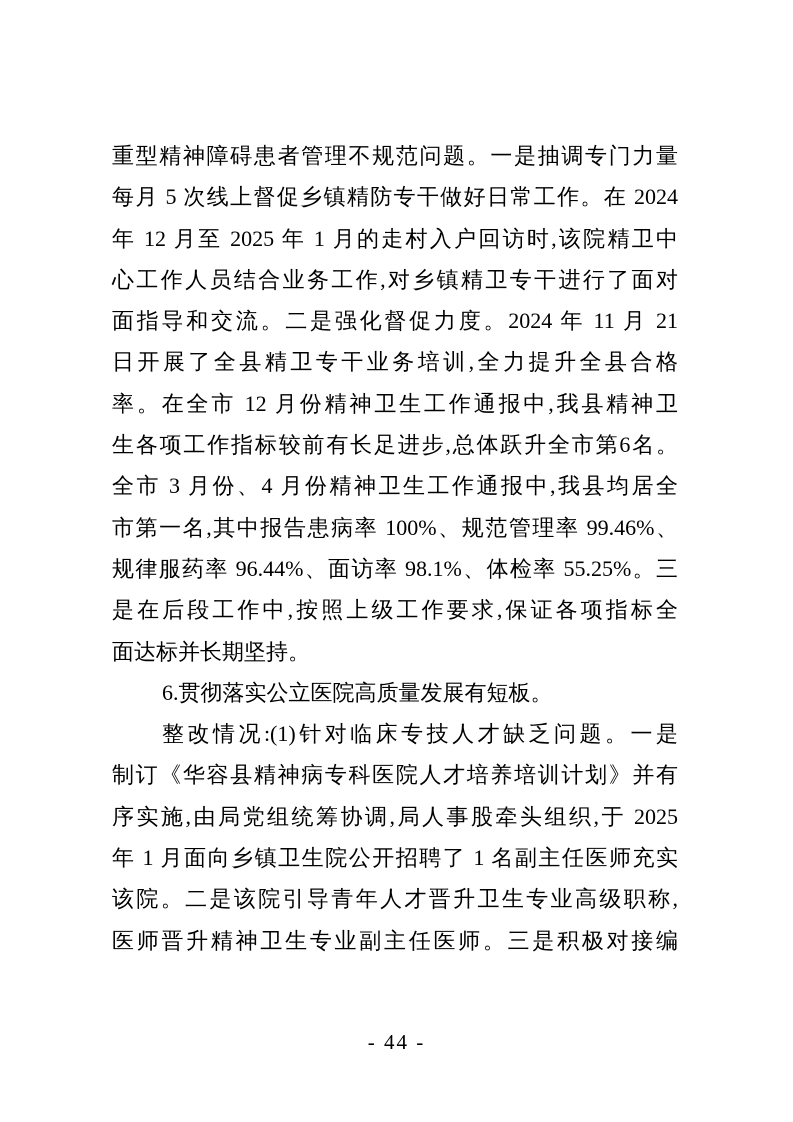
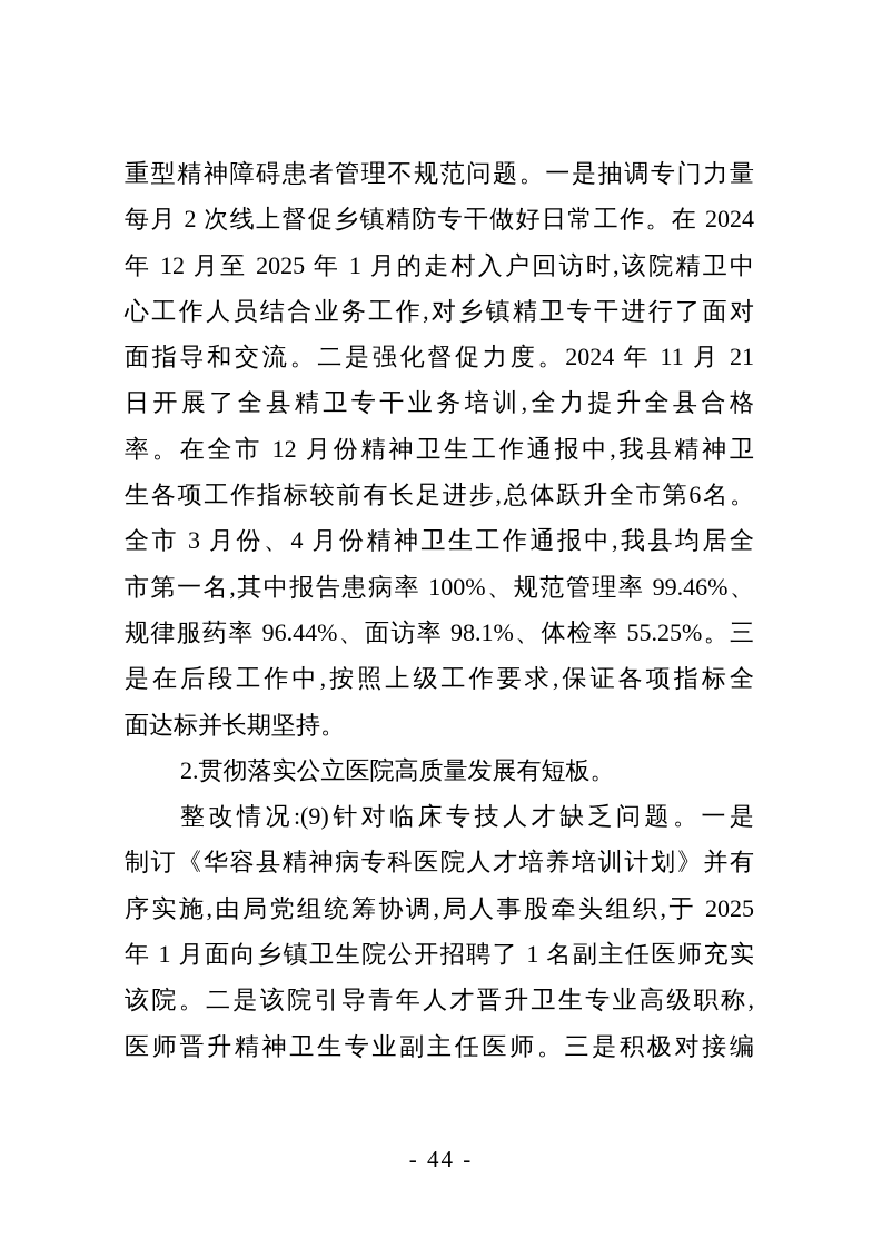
  重型精神障碍患者管理不规范问题。一是抽调专门力量
- 每月 5 次线上督促乡镇精防专干做好日常工作。在 2024
+ 每月 2 次线上督促乡镇精防专干做好日常工作。在 2024
  年 12 月至 2025 年 1 月的走村入户回访时,该院精卫中
  心工作人员结合业务工作,对乡镇精卫专干进行了面对
  面指导和交流。二是强化督促力度。2024 年 11 月 21
  日开展了全县精卫专干业务培训,全力提升全县合格
  率。在全市 12 月份精神卫生工作通报中,我县精神卫
  生各项工作指标较前有长足进步,总体跃升全市第6名。
  全市 3 月份、4 月份精神卫生工作通报中,我县均居全
  市第一名,其中报告患病率 100%、规范管理率 99.46%、
  规律服药率 96.44%、面访率 98.1%、体检率 55.25%。三
  是在后段工作中,按照上级工作要求,保证各项指标全
  面达标并长期坚持。
- 6.贯彻落实公立医院高质量发展有短板。
+ 2.贯彻落实公立医院高质量发展有短板。
- 整改情况:(1)针对临床专技人才缺乏问题。一是
+ 整改情况:(9)针对临床专技人才缺乏问题。一是
  制订《华容县精神病专科医院人才培养培训计划》并有
  序实施,由局党组统筹协调,局人事股牵头组织,于 2025
  年 1 月面向乡镇卫生院公开招聘了 1 名副主任医师充实
  该院。二是该院引导青年人才晋升卫生专业高级职称,
  医师晋升精神卫生专业副主任医师。三是积极对接编
  - 44 -
